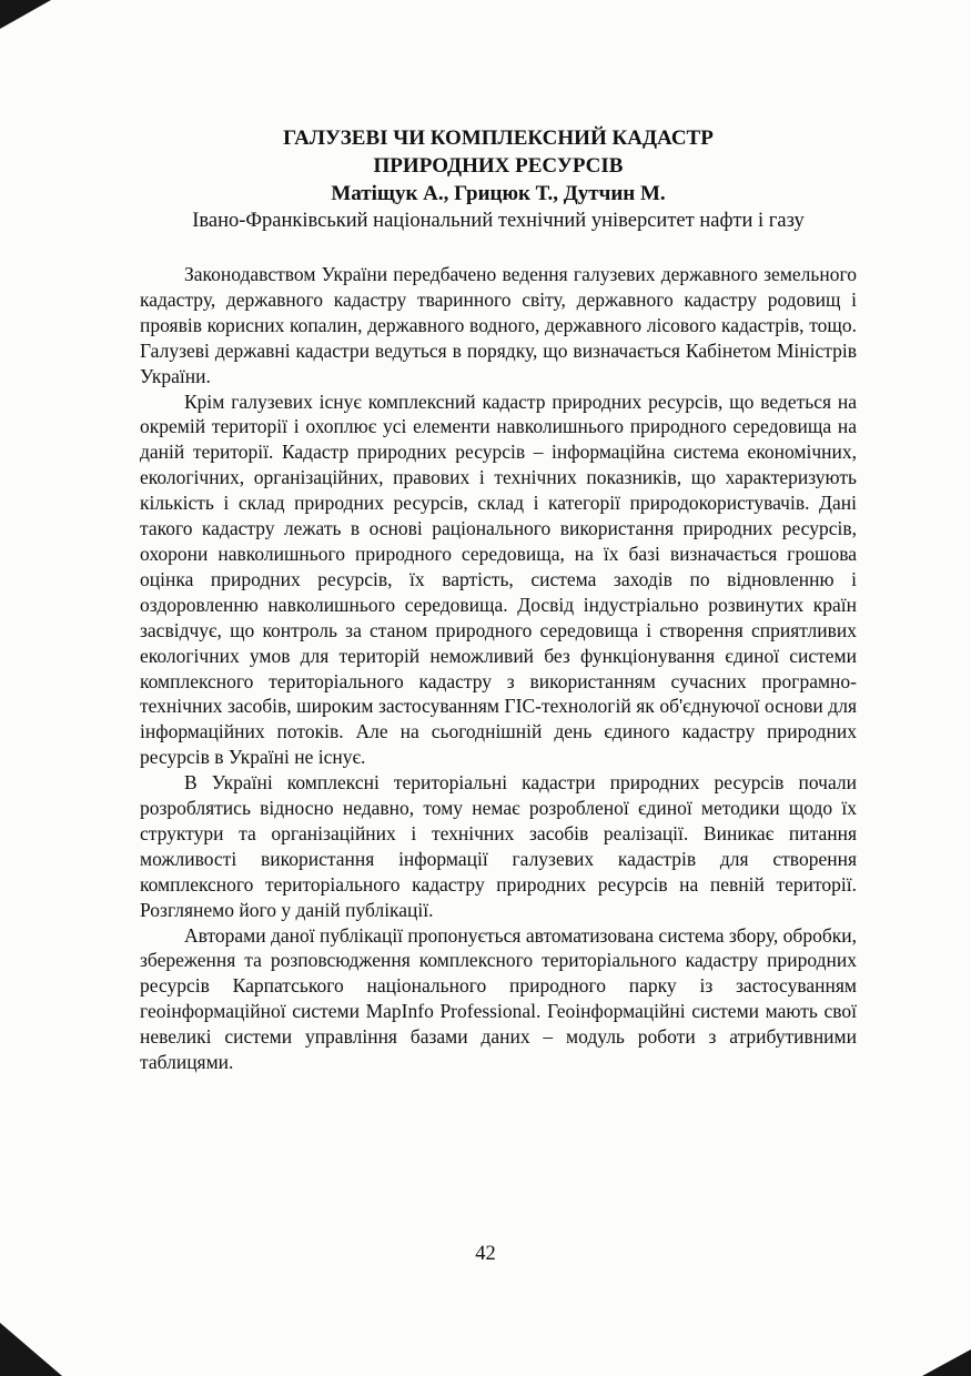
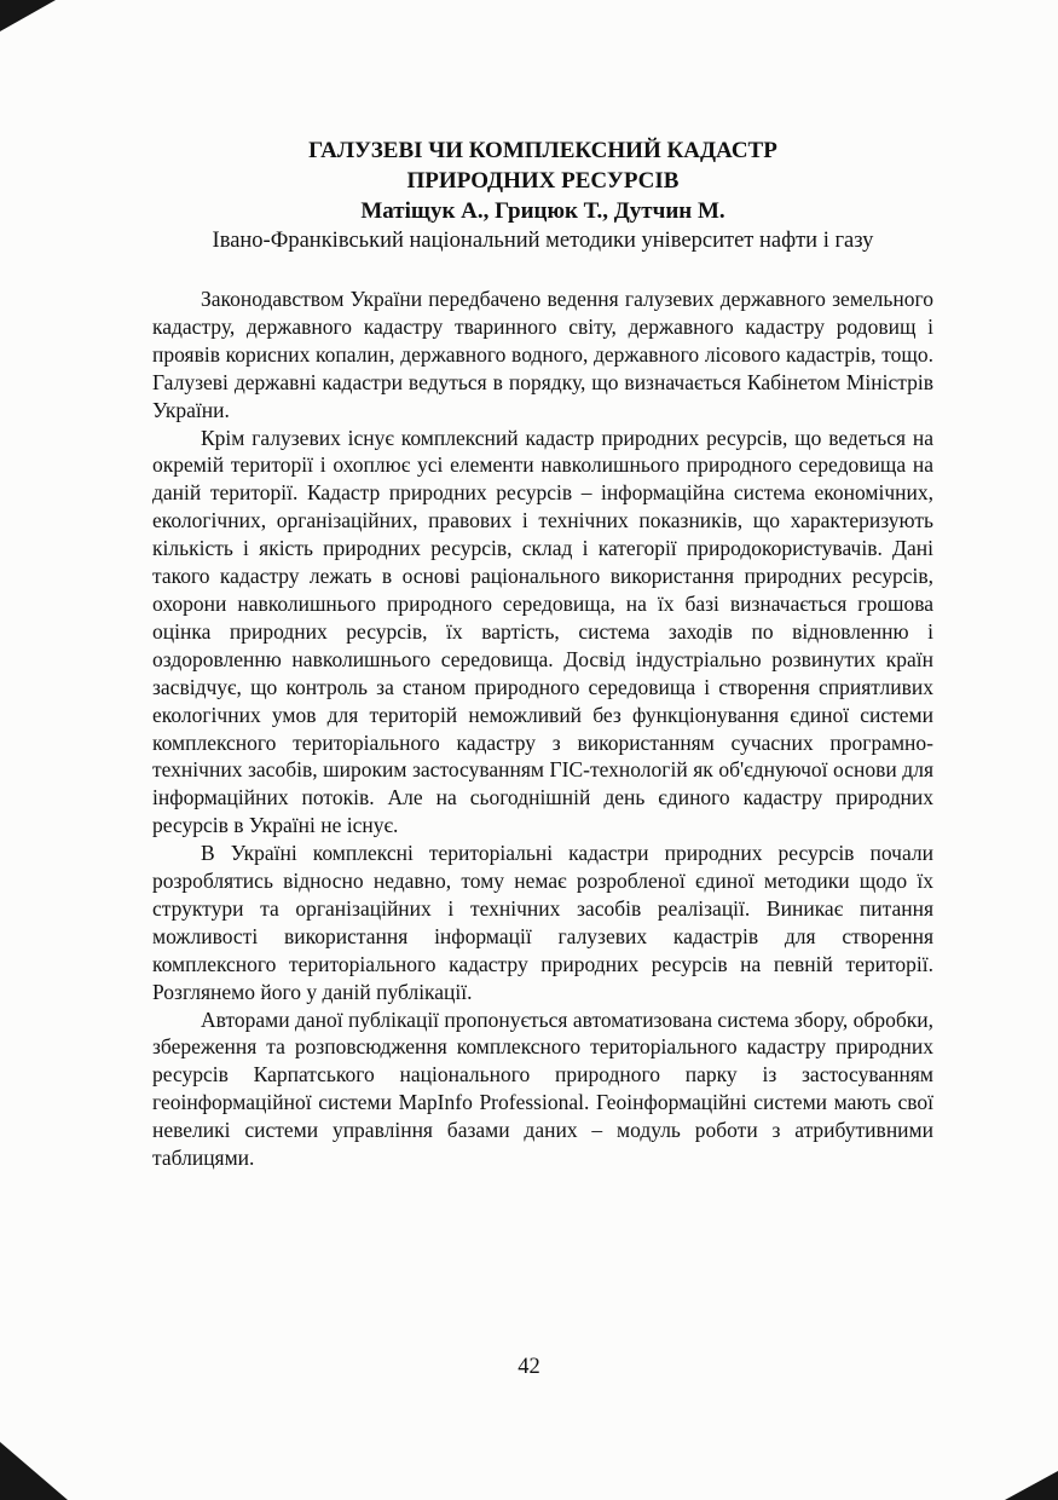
  ГАЛУЗЕВІ ЧИ КОМПЛЕКСНИЙ КАДАСТР
  ПРИРОДНИХ РЕСУРСІВ
  Матіщук А., Грицюк Т., Дутчин М.
- Івано-Франківський національний технічний університет нафти і газу
+ Івано-Франківський національний методики університет нафти і газу
  Законодавством України передбачено ведення галузевих державного земельного кадастру, державного кадастру тваринного світу, державного кадастру родовищ і проявів корисних копалин, державного водного, державного лісового кадастрів, тощо. Галузеві державні кадастри ведуться в порядку, що визначається Кабінетом Міністрів України.
- Крім галузевих існує комплексний кадастр природних ресурсів, що ведеться на окремій території і охоплює усі елементи навколишнього природного середовища на даній території. Кадастр природних ресурсів – інформаційна система економічних, екологічних, організаційних, правових і технічних показників, що характеризують кількість і склад природних ресурсів, склад і категорії природокористувачів. Дані такого кадастру лежать в основі раціонального використання природних ресурсів, охорони навколишнього природного середовища, на їх базі визначається грошова оцінка природних ресурсів, їх вартість, система заходів по відновленню і оздоровленню навколишнього середовища. Досвід індустріально розвинутих країн засвідчує, що контроль за станом природного середовища і створення сприятливих екологічних умов для територій неможливий без функціонування єдиної системи комплексного територіального кадастру з використанням сучасних програмно-технічних засобів, широким застосуванням ГІС-технологій як об'єднуючої основи для інформаційних потоків. Але на сьогоднішній день єдиного кадастру природних ресурсів в Україні не існує.
+ Крім галузевих існує комплексний кадастр природних ресурсів, що ведеться на окремій території і охоплює усі елементи навколишнього природного середовища на даній території. Кадастр природних ресурсів – інформаційна система економічних, екологічних, організаційних, правових і технічних показників, що характеризують кількість і якість природних ресурсів, склад і категорії природокористувачів. Дані такого кадастру лежать в основі раціонального використання природних ресурсів, охорони навколишнього природного середовища, на їх базі визначається грошова оцінка природних ресурсів, їх вартість, система заходів по відновленню і оздоровленню навколишнього середовища. Досвід індустріально розвинутих країн засвідчує, що контроль за станом природного середовища і створення сприятливих екологічних умов для територій неможливий без функціонування єдиної системи комплексного територіального кадастру з використанням сучасних програмно-технічних засобів, широким застосуванням ГІС-технологій як об'єднуючої основи для інформаційних потоків. Але на сьогоднішній день єдиного кадастру природних ресурсів в Україні не існує.
  В Україні комплексні територіальні кадастри природних ресурсів почали розроблятись відносно недавно, тому немає розробленої єдиної методики щодо їх структури та організаційних і технічних засобів реалізації. Виникає питання можливості використання інформації галузевих кадастрів для створення комплексного територіального кадастру природних ресурсів на певній території. Розглянемо його у даній публікації.
  Авторами даної публікації пропонується автоматизована система збору, обробки, збереження та розповсюдження комплексного територіального кадастру природних ресурсів Карпатського національного природного парку із застосуванням геоінформаційної системи MapInfo Professional. Геоінформаційні системи мають свої невеликі системи управління базами даних – модуль роботи з атрибутивними таблицями.
  42
